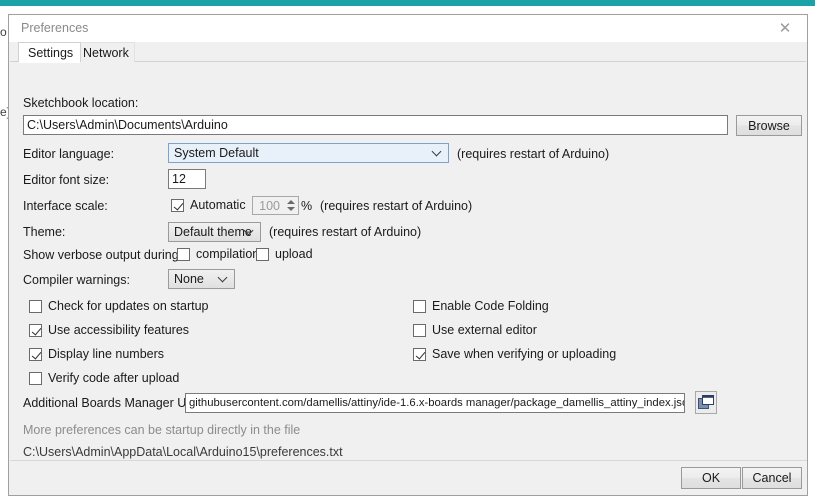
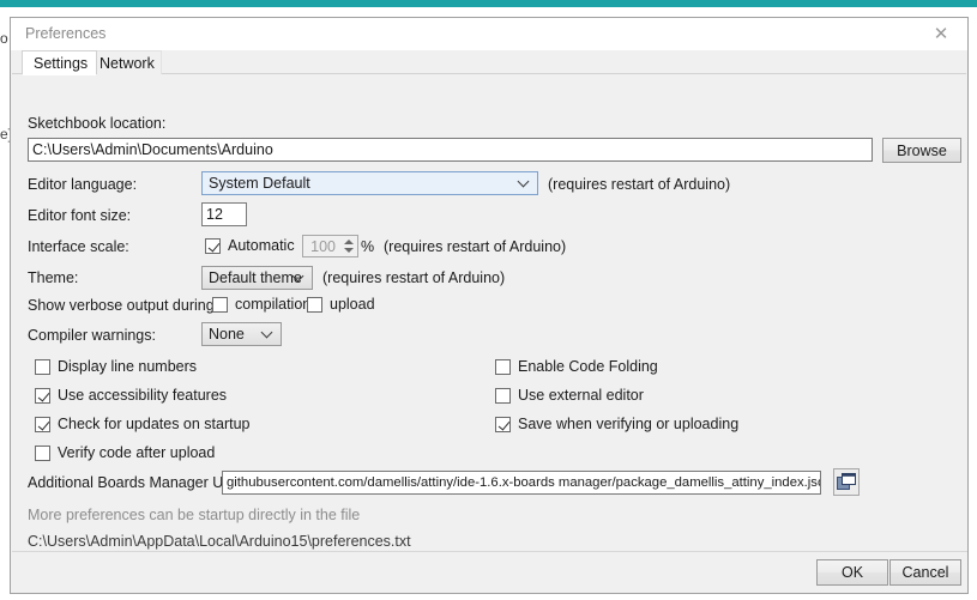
  o
  Preferences
  ✕
  Settings
  Network
  Sketchbook location:
  C:\Users\Admin\Documents\Arduino
  Browse
  Editor language:
  System Default
  (requires restart of Arduino)
  Editor font size:
  12
  Interface scale:
  Automatic
  100
  %
  (requires restart of Arduino)
  Theme:
  Default theme
  (requires restart of Arduino)
  Show verbose output during
  compilatio
  upload
  Compiler warnings:
  None
- Check for updates on startup
+ Display line numbers
  Use accessibility features
- Display line numbers
+ Check for updates on startup
  Verify code after upload
  Enable Code Folding
  Use external editor
  Save when verifying or uploading
  Additional Boards Manager U
  githubusercontent.com/damellis/attiny/ide-1.6.x-boards manager/package_damellis_attiny_index.js
  More preferences can be startup directly in the file
  C:\Users\Admin\AppData\Local\Arduino15\preferences.txt
  OK
  Cancel
